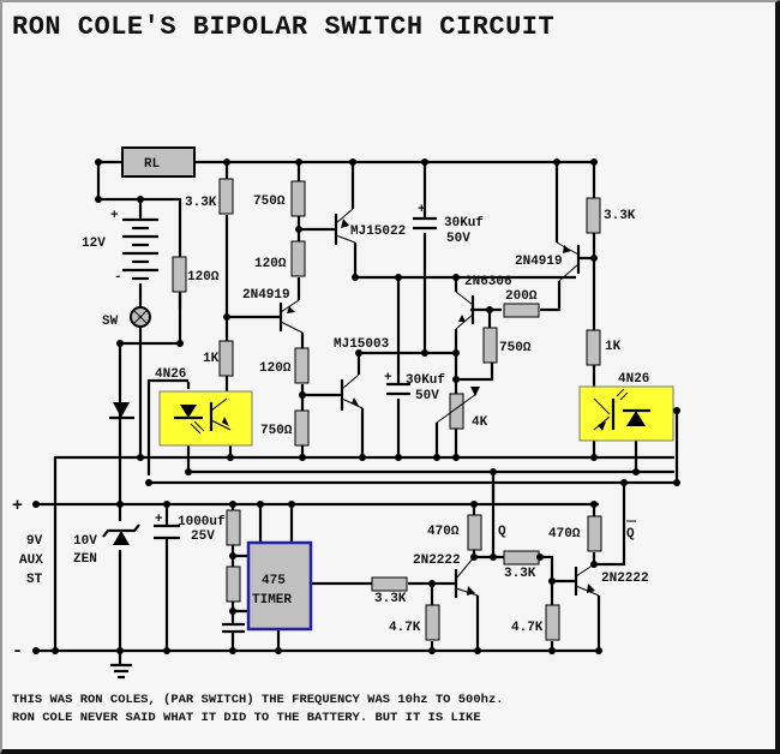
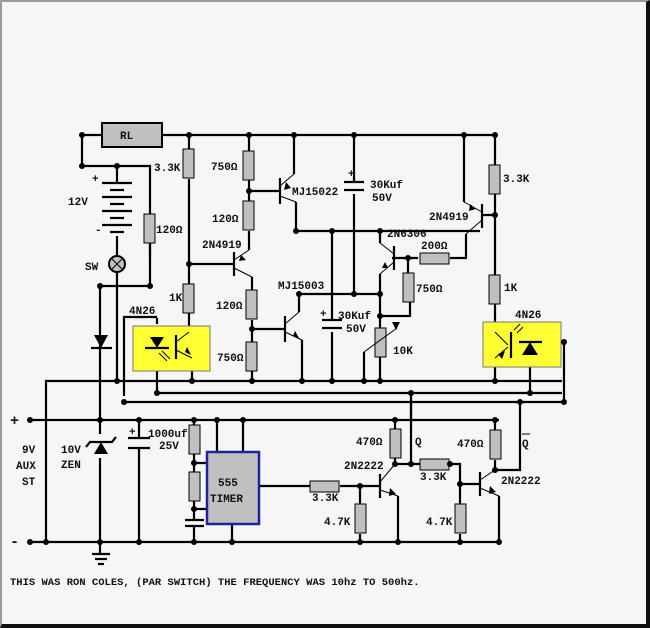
- RON COLE'S BIPOLAR SWITCH CIRCUIT
  RL
  +
  -
  12V
  SW
  +
  +
  +
  4N26
  4N26
- 475
+ 555
  TIMER
  +
  -
  9V
  AUX
  ST
  3.3K
  120Ω
  750Ω
  120Ω
  2N4919
  MJ15022
  30Kuf
  50V
  1K
  120Ω
  MJ15003
  30Kuf
  50V
  2N6306
  200Ω
  750Ω
- 4K
+ 10K
  750Ω
  2N4919
  3.3K
  1K
  10V
  ZEN
  1000uf
  25V
  3.3K
  4.7K
  470Ω
  2N2222
  Q
  3.3K
  4.7K
  470Ω
  Q
  2N2222
  THIS WAS RON COLES, (PAR SWITCH) THE FREQUENCY WAS 10hz TO 500hz.
- RON COLE NEVER SAID WHAT IT DID TO THE BATTERY. BUT IT IS LIKE
